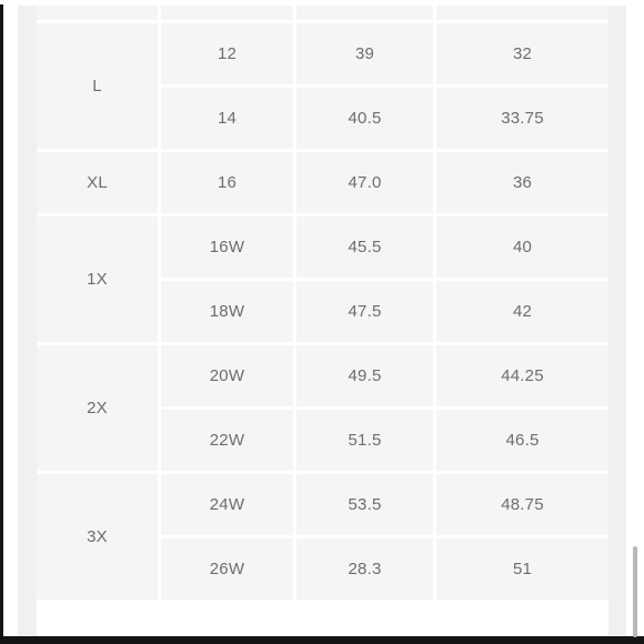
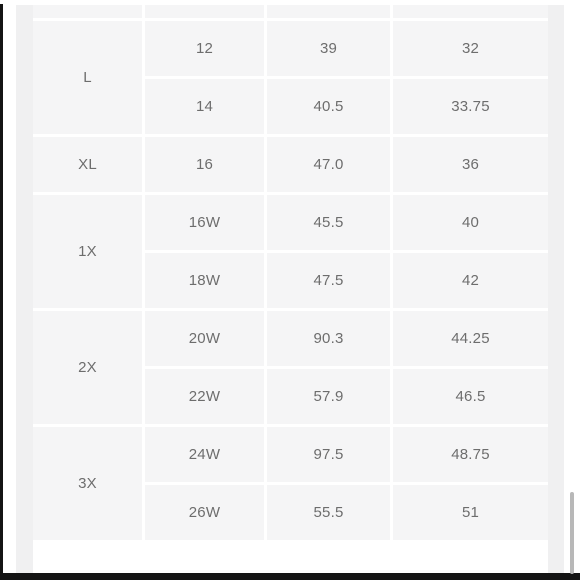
  L	12	39	32
  14	40.5	33.75
  XL	16	47.0	36
  1X	16W	45.5	40
  18W	47.5	42
- 2X	20W	49.5	44.25
+ 2X	20W	90.3	44.25
- 22W	51.5	46.5
+ 22W	57.9	46.5
- 3X	24W	53.5	48.75
+ 3X	24W	97.5	48.75
- 26W	28.3	51
+ 26W	55.5	51
